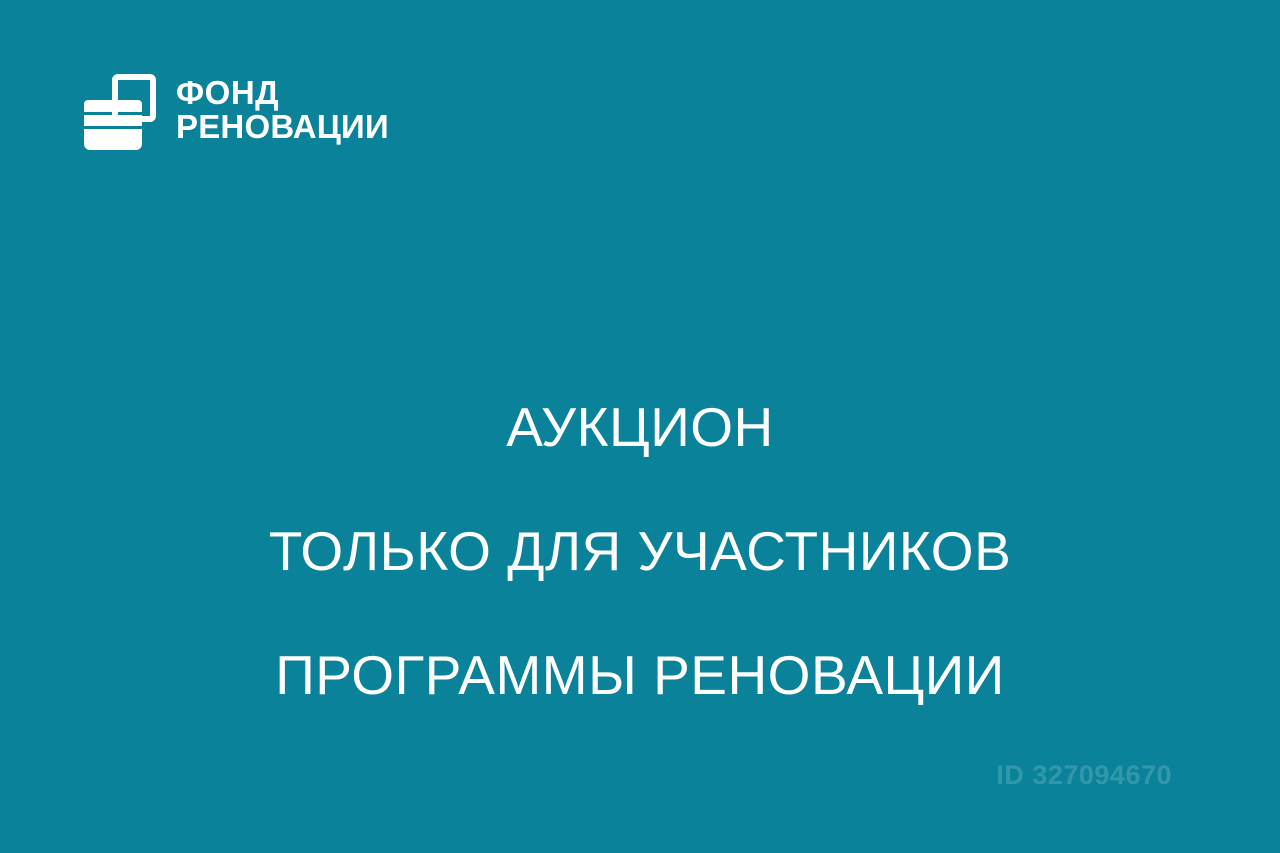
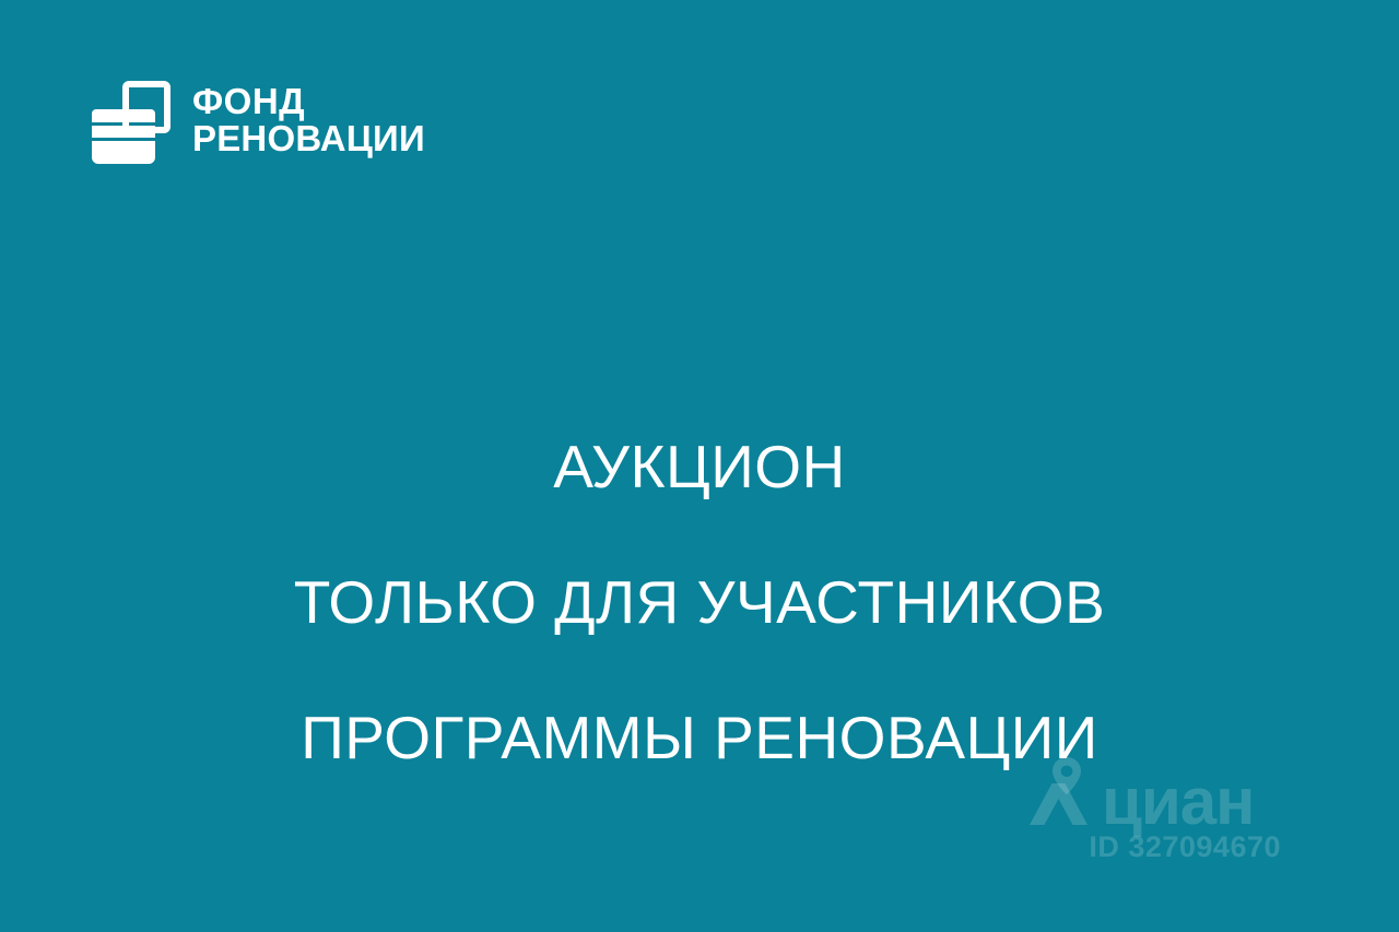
  ФОНД
  РЕНОВАЦИИ
  АУКЦИОН
  ТОЛЬКО ДЛЯ УЧАСТНИКОВ
  ПРОГРАММЫ РЕНОВАЦИИ
+ циан
  ID 327094670
